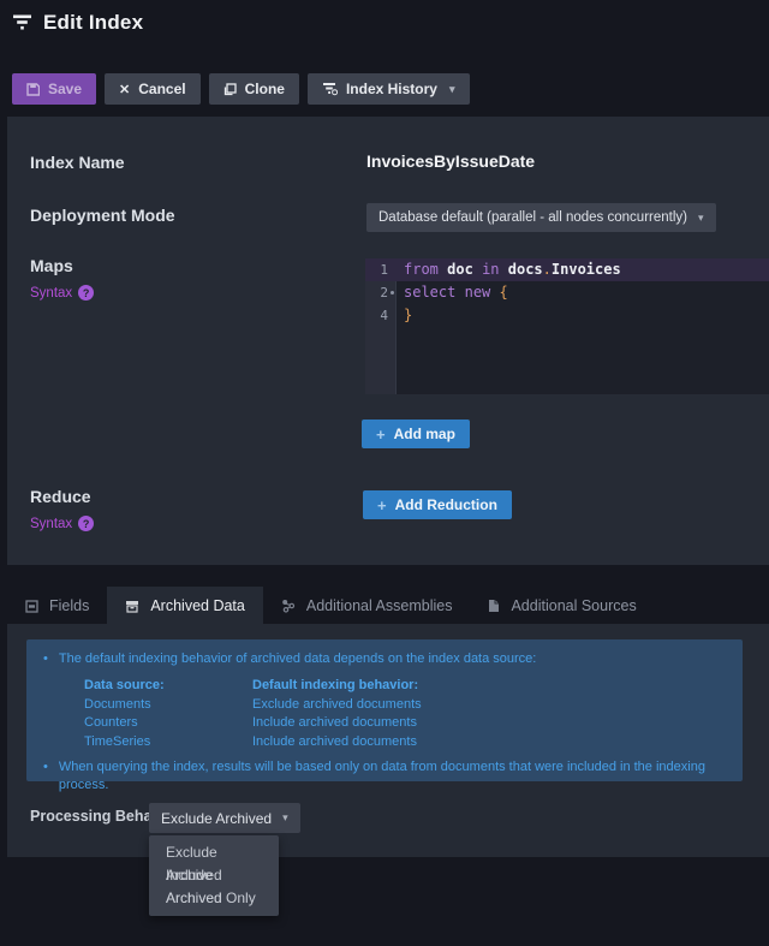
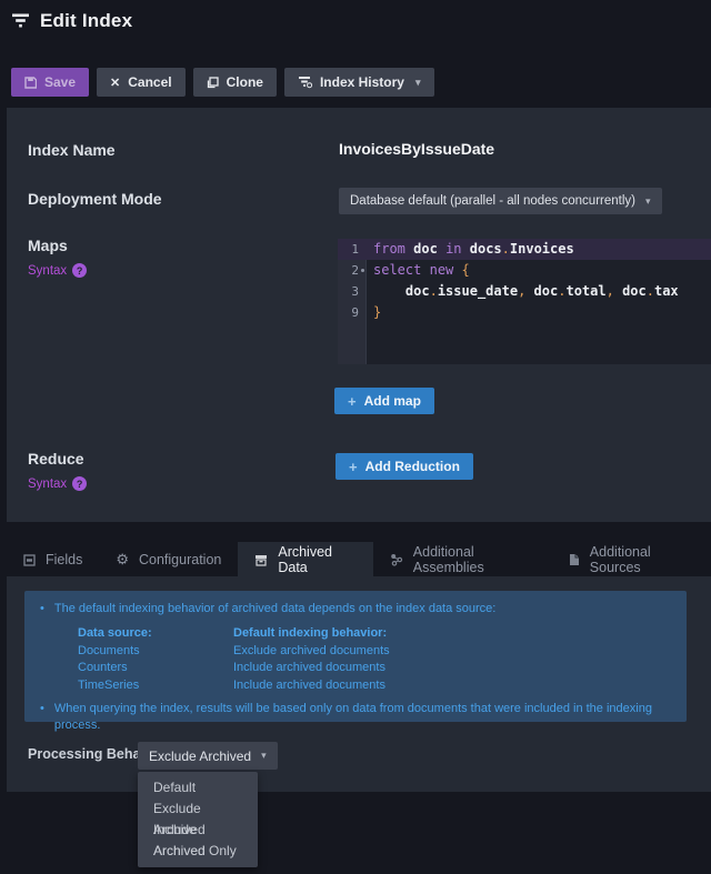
  Edit Index
  Save
  ✕
  Cancel
  Clone
  Index History
  ▾
  Index Name
  InvoicesByIssueDate
  Deployment Mode
  Database default (parallel - all nodes concurrently)
  ▾
  Maps
  Syntax
  ?
  1
  from doc in docs.Invoices
  2
  select new {
+ 3
+ doc.issue_date, doc.total, doc.tax
- 4
+ 9
  }
  +
  Add map
  Reduce
  Syntax
  ?
  +
  Add Reduction
  Fields
+ ⚙
+ Configuration
  Archived Data
  Additional Assemblies
  Additional Sources
  •
  The default indexing behavior of archived data depends on the index data source:
  Data source:	Default indexing behavior:
  Documents	Exclude archived documents
  Counters	Include archived documents
  TimeSeries	Include archived documents
  •
  When querying the index, results will be based only on data from documents that were included in the indexing process.
  Processing Beha
  Exclude Archived
  ▾
+ Default
  Exclude Archived
  Include Archived
  Archived Only
